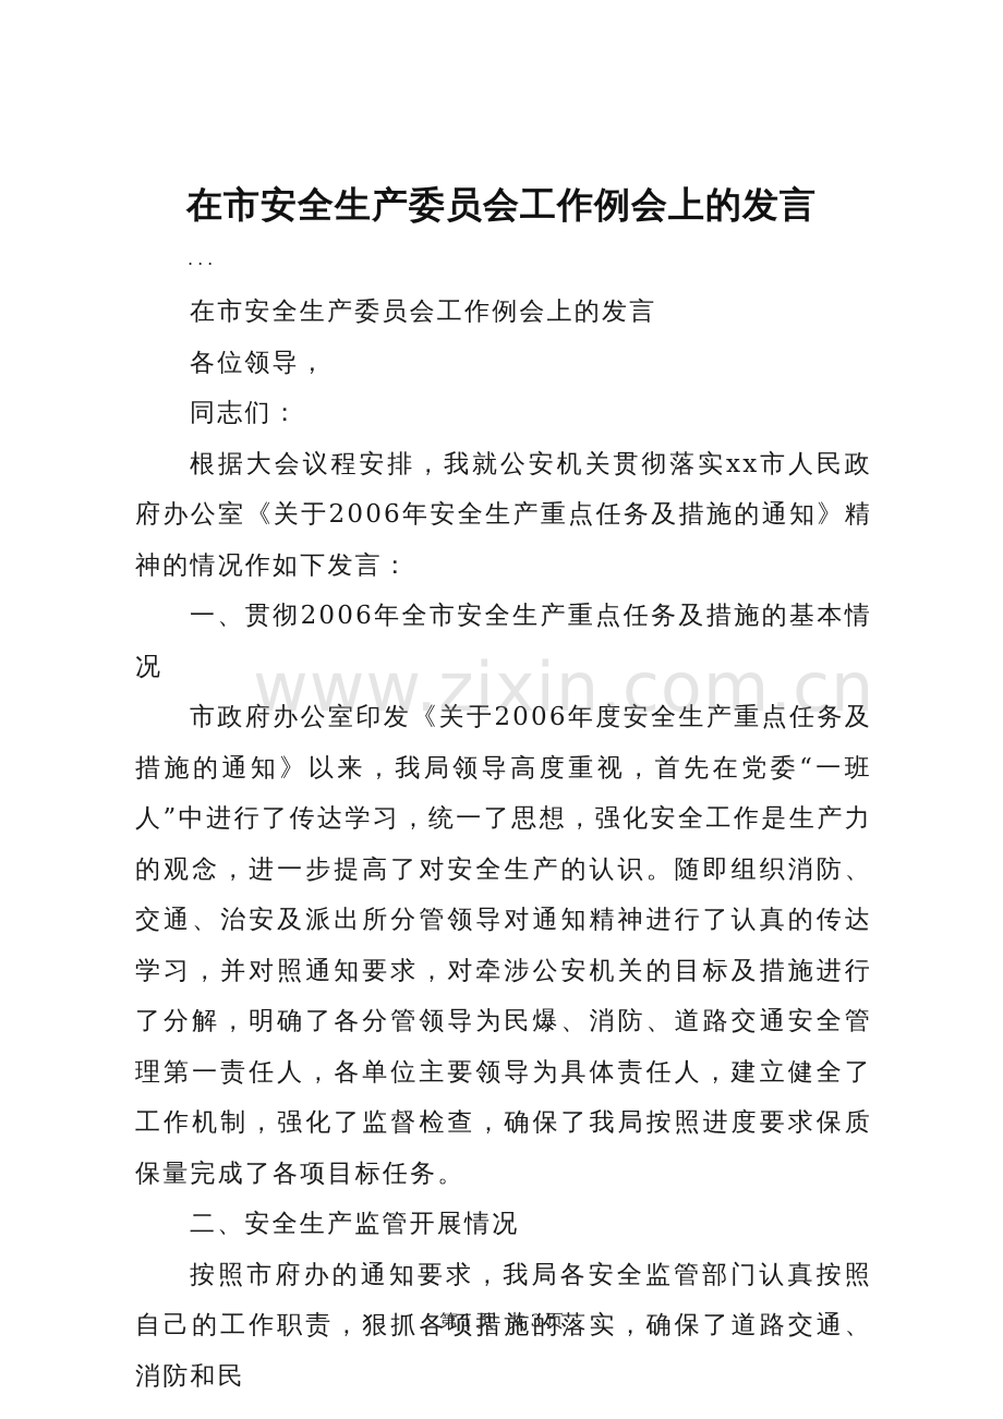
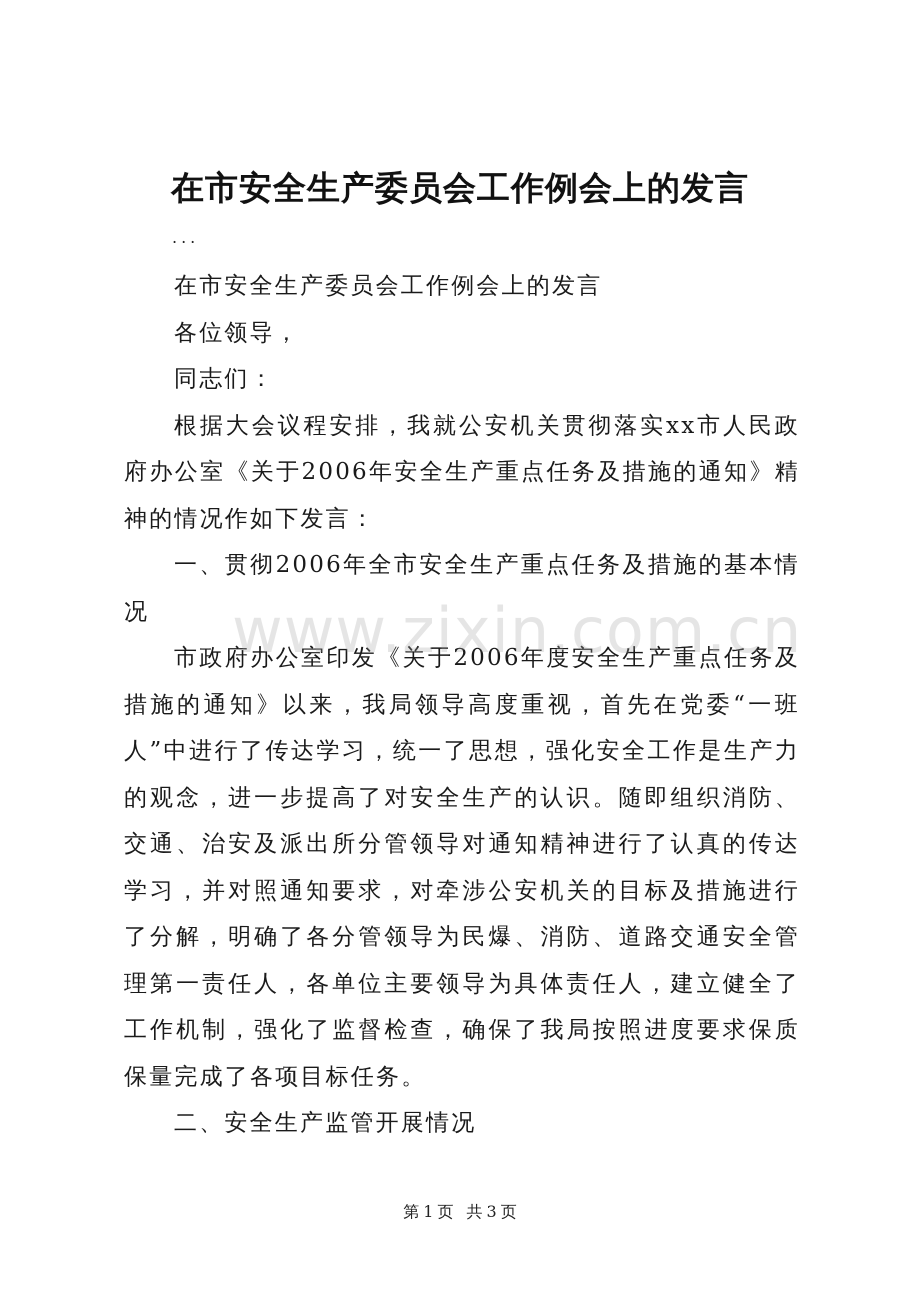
  在市安全生产委员会工作例会上的发言
  ...
  在市安全生产委员会工作例会上的发言
  各位领导，
  同志们：
  根据大会议程安排，我就公安机关贯彻落实xx市人民政府办公室《关于2006年安全生产重点任务及措施的通知》精神的情况作如下发言：
  一、贯彻2006年全市安全生产重点任务及措施的基本情况
  市政府办公室印发《关于2006年度安全生产重点任务及措施的通知》以来，我局领导高度重视，首先在党委“一班人”中进行了传达学习，统一了思想，强化安全工作是生产力的观念，进一步提高了对安全生产的认识。随即组织消防、交通、治安及派出所分管领导对通知精神进行了认真的传达学习，并对照通知要求，对牵涉公安机关的目标及措施进行了分解，明确了各分管领导为民爆、消防、道路交通安全管理第一责任人，各单位主要领导为具体责任人，建立健全了工作机制，强化了监督检查，确保了我局按照进度要求保质保量完成了各项目标任务。
  二、安全生产监管开展情况
- 按照市府办的通知要求，我局各安全监管部门认真按照自己的工作职责，狠抓各项措施的落实，确保了道路交通、消防和民
  www.zixin.com.cn
  第 1 页 共 3 页
